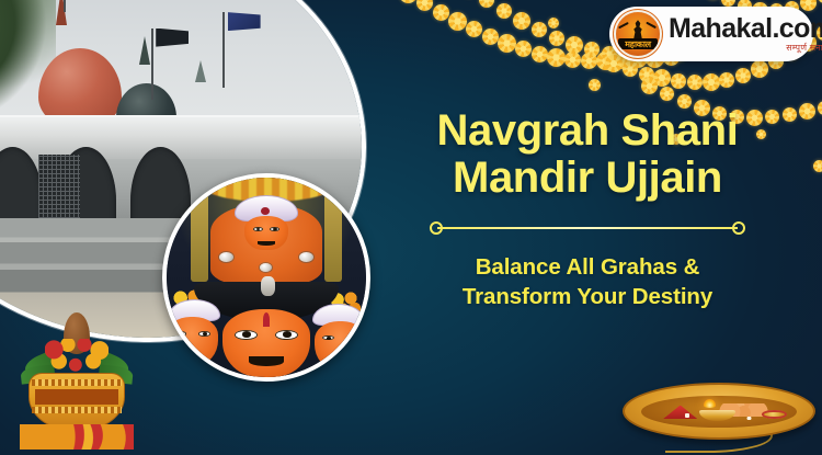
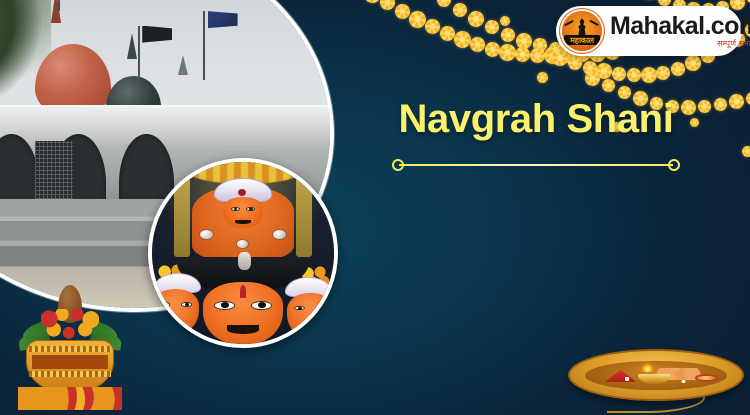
  महाकाल
  Mahakal.co
  सम्पूर्ण सना
  Navgrah Shani
- Mandir Ujjain
- Balance All Grahas &
- Transform Your Destiny
